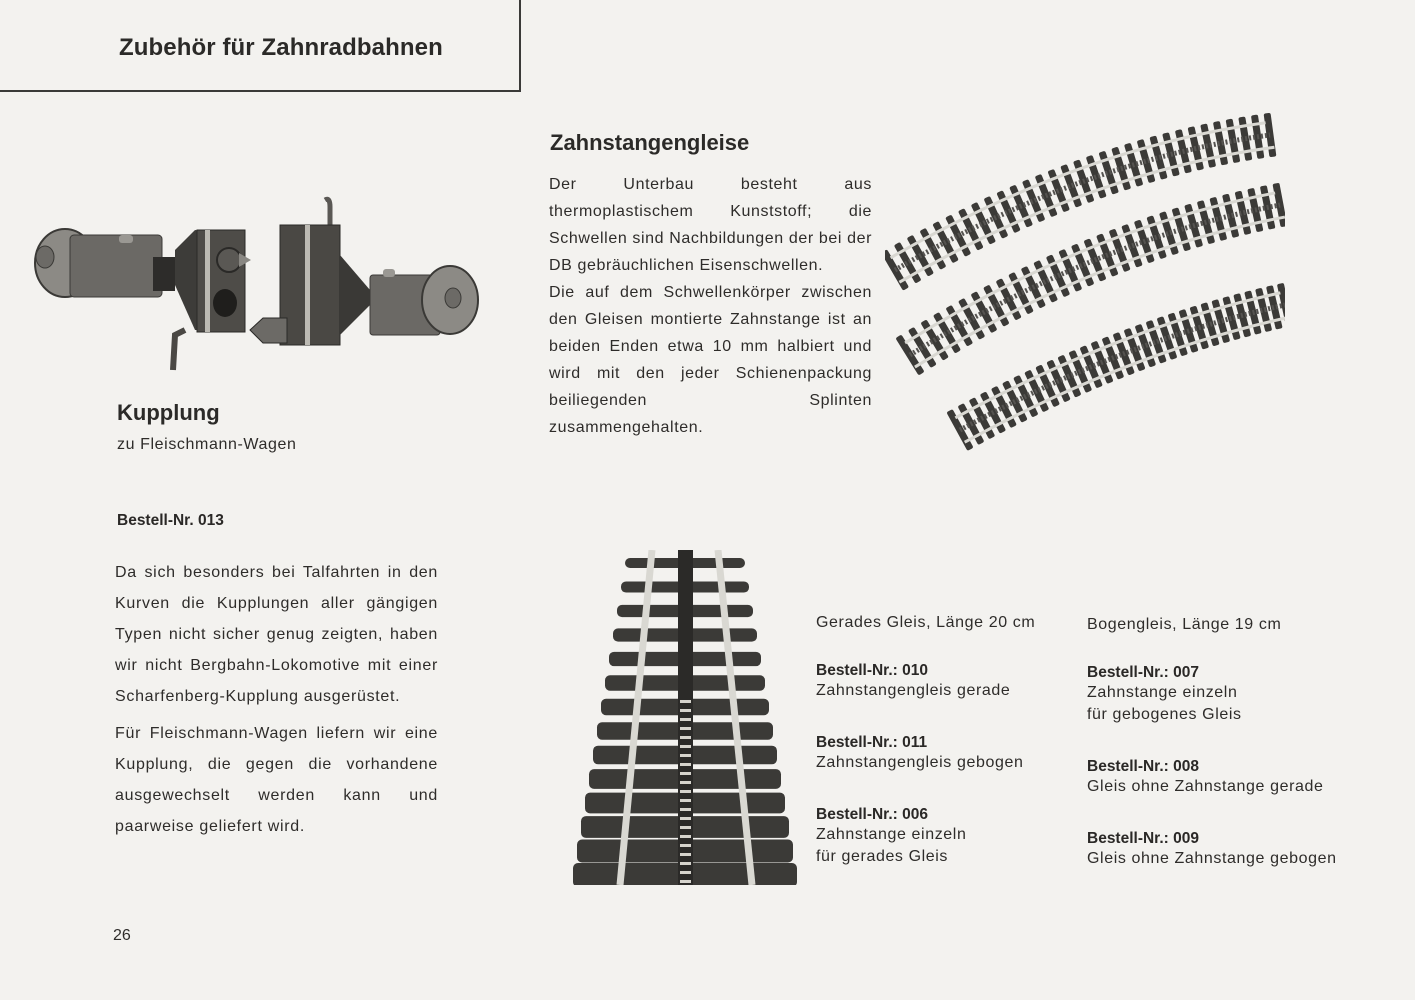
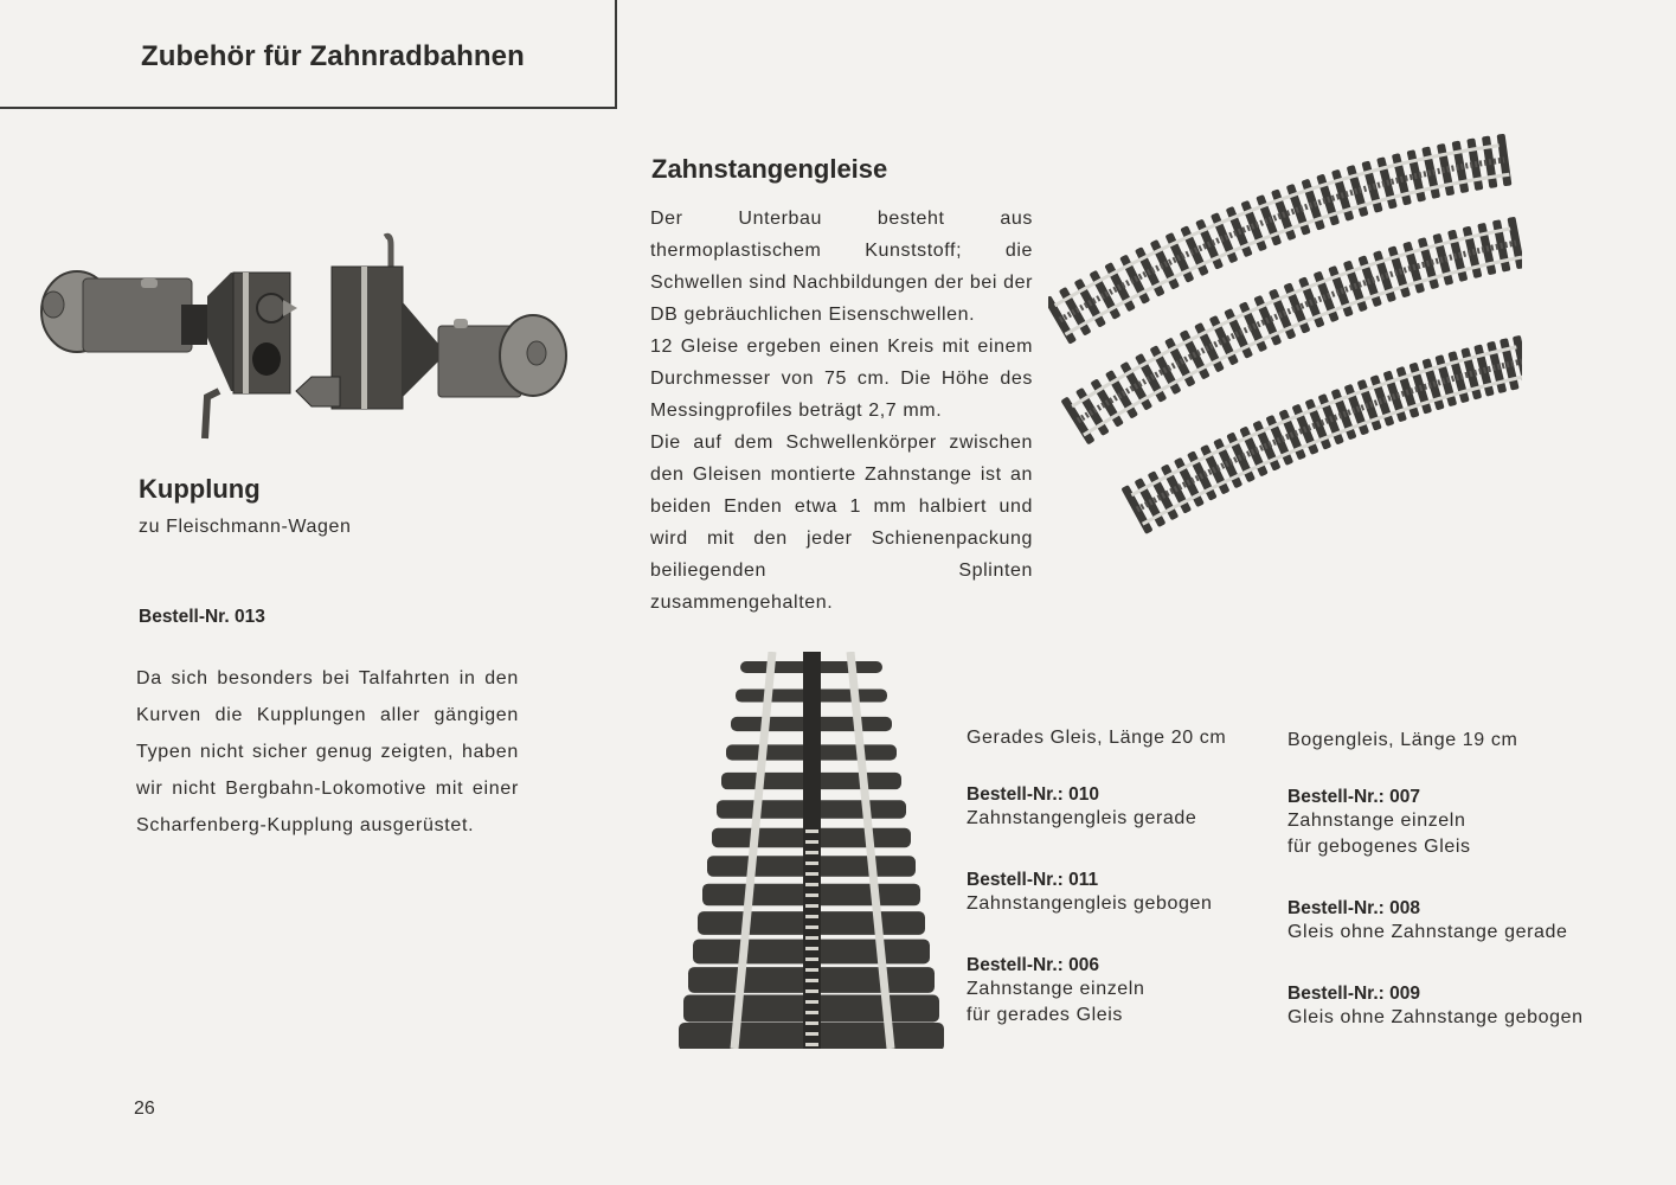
  Zubehör für Zahnradbahnen
  Kupplung
  zu Fleischmann-Wagen
  Bestell-Nr. 013
  Da sich besonders bei Talfahrten in den Kurven die Kupplungen aller gängigen Typen nicht sicher genug zeigten, haben wir nicht Bergbahn-Lokomotive mit einer Scharfenberg-Kupplung ausgerüstet.
- Für Fleischmann-Wagen liefern wir eine Kupplung, die gegen die vorhandene ausgewechselt werden kann und paarweise geliefert wird.
  Zahnstangengleise
  Der Unterbau besteht aus thermoplastischem Kunststoff; die Schwellen sind Nachbildungen der bei der DB gebräuchlichen Eisenschwellen.
+ 12 Gleise ergeben einen Kreis mit einem Durchmesser von 75 cm. Die Höhe des Messingprofiles beträgt 2,7 mm.
- Die auf dem Schwellenkörper zwischen den Gleisen montierte Zahnstange ist an beiden Enden etwa 10 mm halbiert und wird mit den jeder Schienenpackung beiliegenden Splinten zusammengehalten.
+ Die auf dem Schwellenkörper zwischen den Gleisen montierte Zahnstange ist an beiden Enden etwa 1 mm halbiert und wird mit den jeder Schienenpackung beiliegenden Splinten zusammengehalten.
  Gerades Gleis, Länge 20 cm
  Bestell-Nr.: 010
  Zahnstangengleis gerade
  Bestell-Nr.: 011
  Zahnstangengleis gebogen
  Bestell-Nr.: 006
  Zahnstange einzeln
  für gerades Gleis
  Bogengleis, Länge 19 cm
  Bestell-Nr.: 007
  Zahnstange einzeln
  für gebogenes Gleis
  Bestell-Nr.: 008
  Gleis ohne Zahnstange gerade
  Bestell-Nr.: 009
  Gleis ohne Zahnstange gebogen
  26
